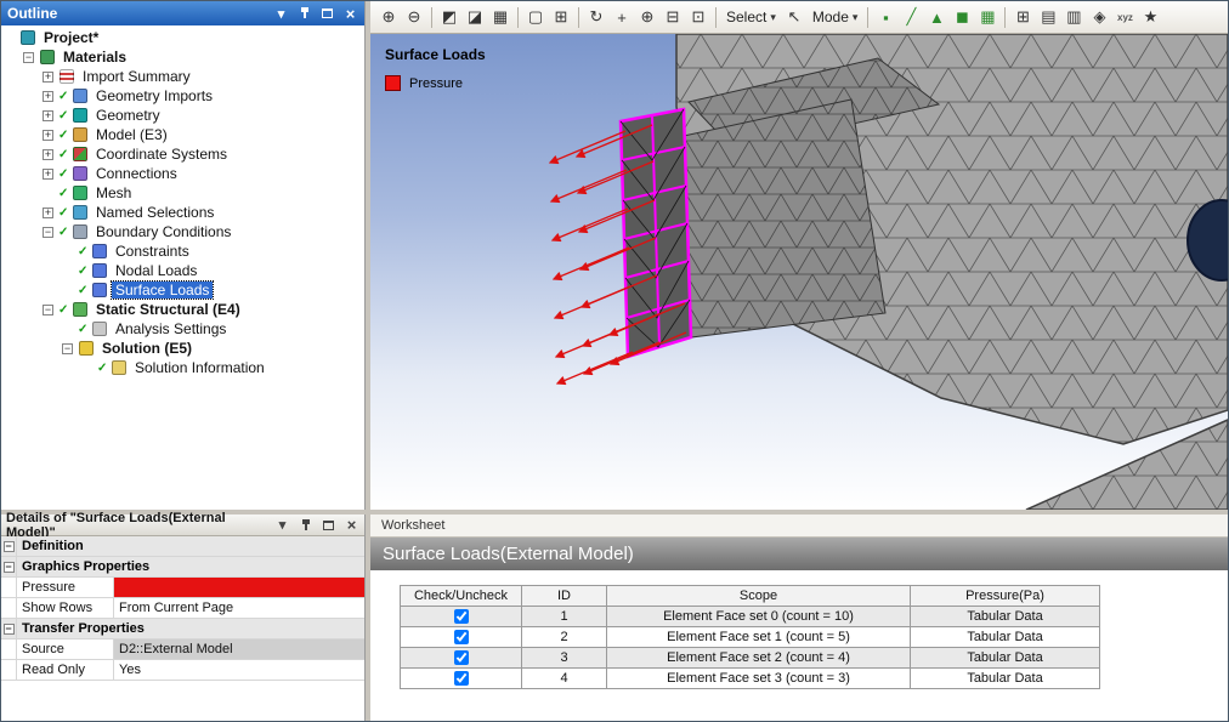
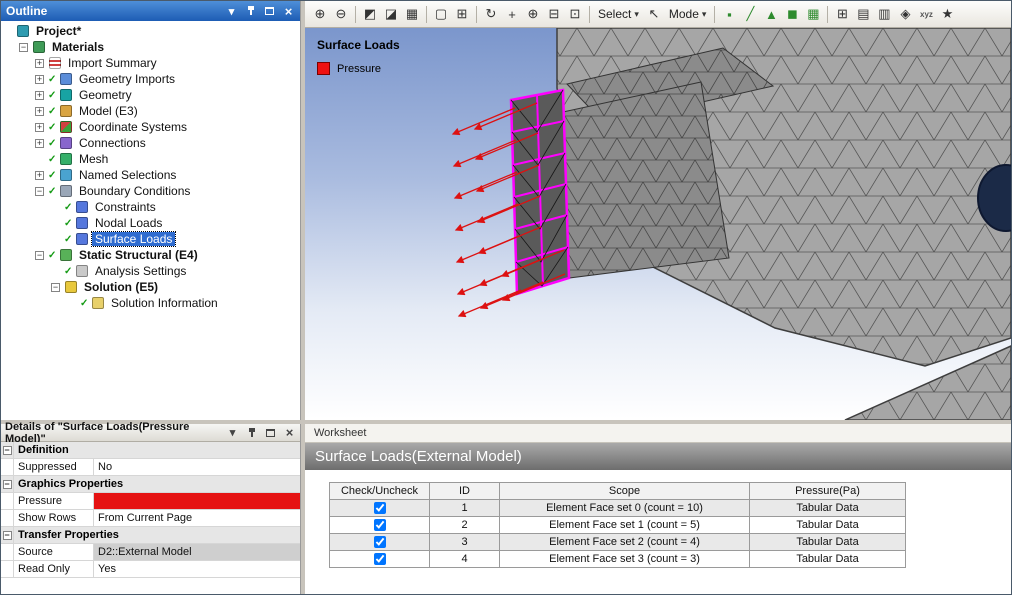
  Outline
  Project*
  Materials
  Import Summary
  Geometry Imports
  Geometry
  Model (E3)
  Coordinate Systems
  Connections
  Mesh
  Named Selections
  Boundary Conditions
  Constraints
  Nodal Loads
  Surface Loads
  Static Structural (E4)
  Analysis Settings
  Solution (E5)
  Solution Information
  ⊕
  ⊖
  ◩
  ◪
  ▦
  ▢
  ⊞
  ↻
  +
  ⊕
  ⊟
  ⊡
  Select
  ↖
  Mode
  ▪
  ╱
  ▲
  ◼
  ▦
  ⊞
  ▤
  ▥
  ◈
  xyz
  ★
  Surface Loads
  Pressure
- Details of "Surface Loads(External Model)"
+ Details of "Surface Loads(Pressure Model)"
  Definition
+ Suppressed
+ No
  Graphics Properties
  Pressure
  Show Rows
  From Current Page
  Transfer Properties
  Source
  D2::External Model
  Read Only
  Yes
  Worksheet
  Surface Loads(External Model)
  Check/Uncheck	ID	Scope	Pressure(Pa)
  	1	Element Face set 0 (count = 10)	Tabular Data
  	2	Element Face set 1 (count = 5)	Tabular Data
  	3	Element Face set 2 (count = 4)	Tabular Data
  	4	Element Face set 3 (count = 3)	Tabular Data
